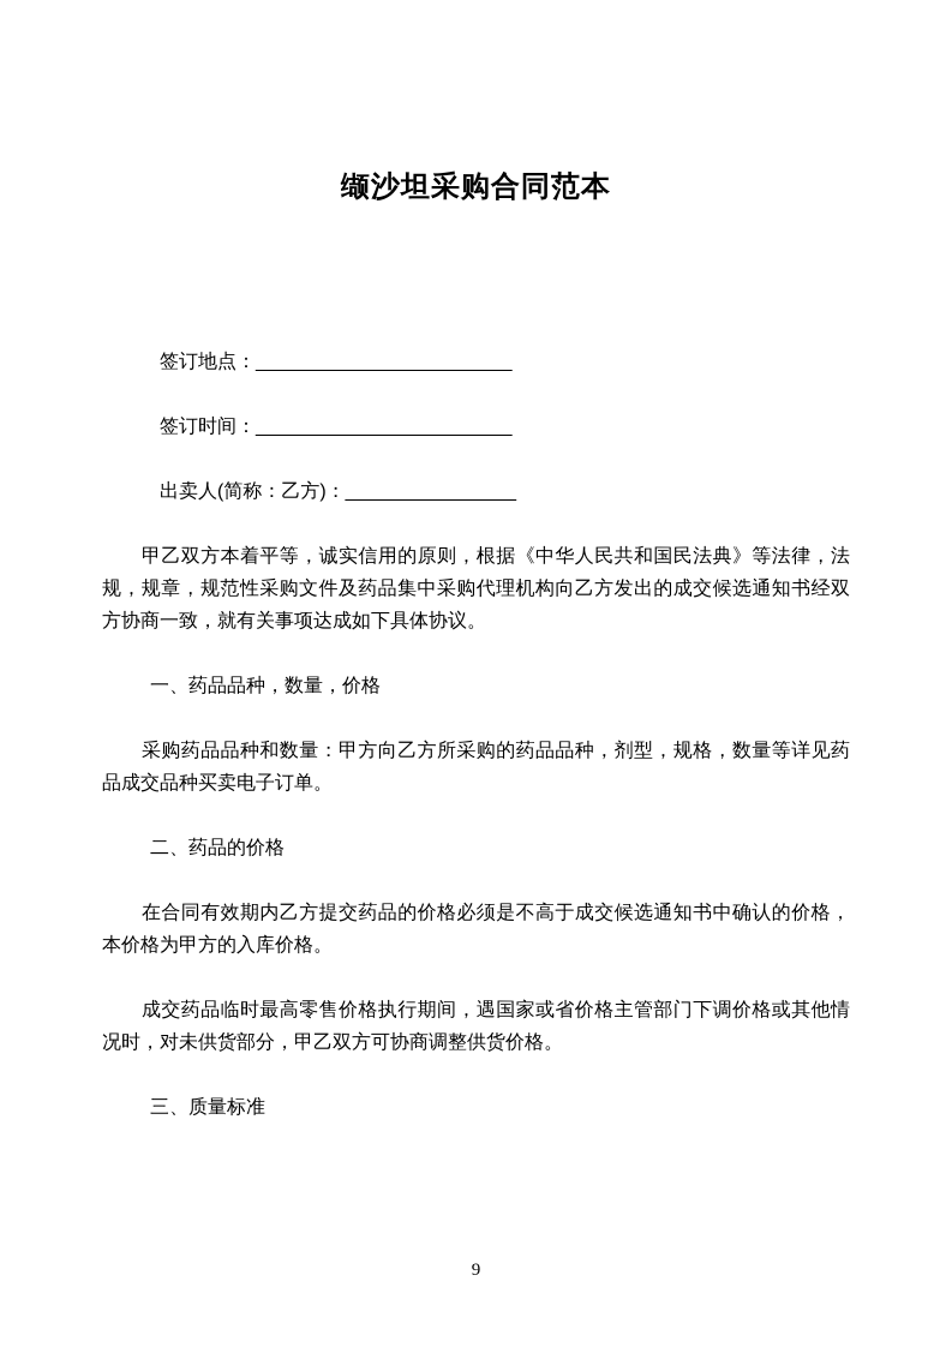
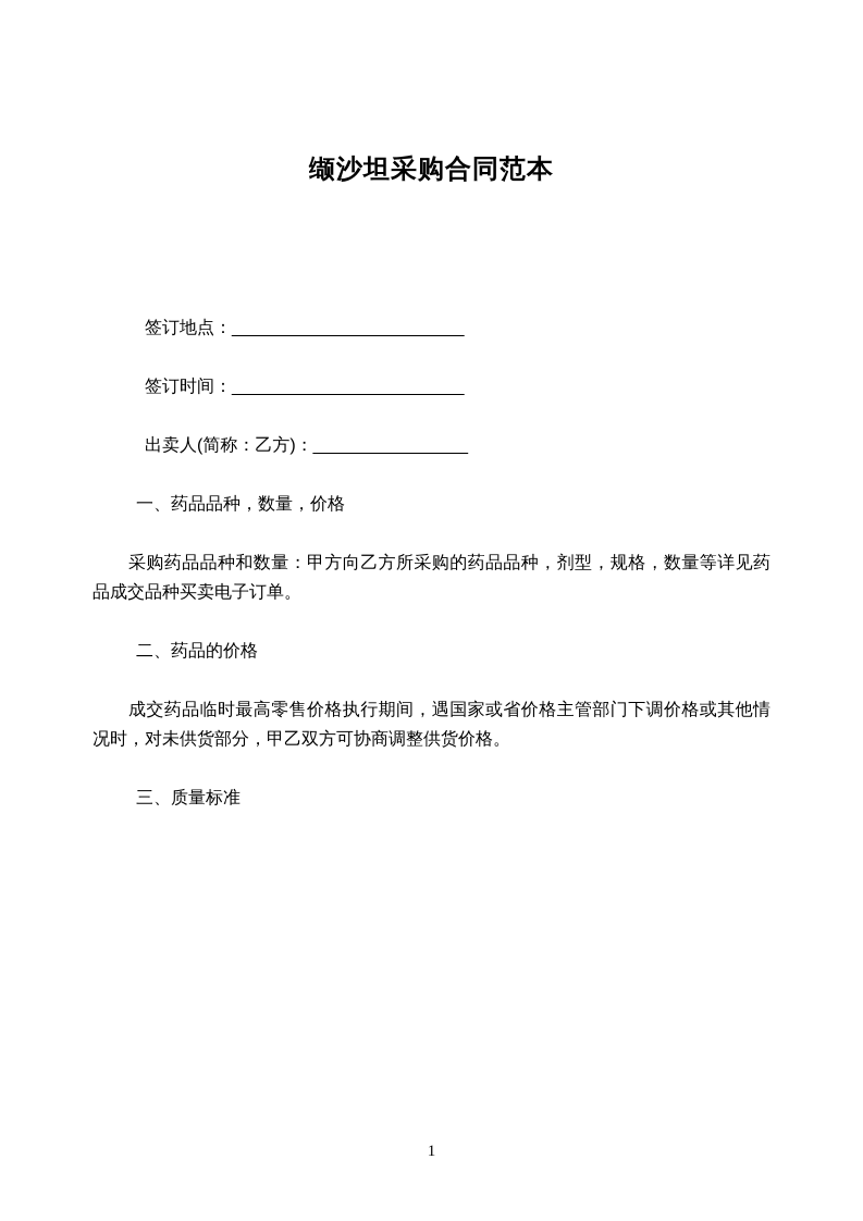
  缬沙坦采购合同范本
  签订地点：________________________
  签订时间：________________________
  出卖人(简称：乙方)：________________
- 甲乙双方本着平等，诚实信用的原则，根据《中华人民共和国民法典》等法律，法规，规章，规范性采购文件及药品集中采购代理机构向乙方发出的成交候选通知书经双方协商一致，就有关事项达成如下具体协议。
  一、药品品种，数量，价格
  采购药品品种和数量：甲方向乙方所采购的药品品种，剂型，规格，数量等详见药品成交品种买卖电子订单。
  二、药品的价格
- 在合同有效期内乙方提交药品的价格必须是不高于成交候选通知书中确认的价格，本价格为甲方的入库价格。
  成交药品临时最高零售价格执行期间，遇国家或省价格主管部门下调价格或其他情况时，对未供货部分，甲乙双方可协商调整供货价格。
  三、质量标准
- 9
+ 1
